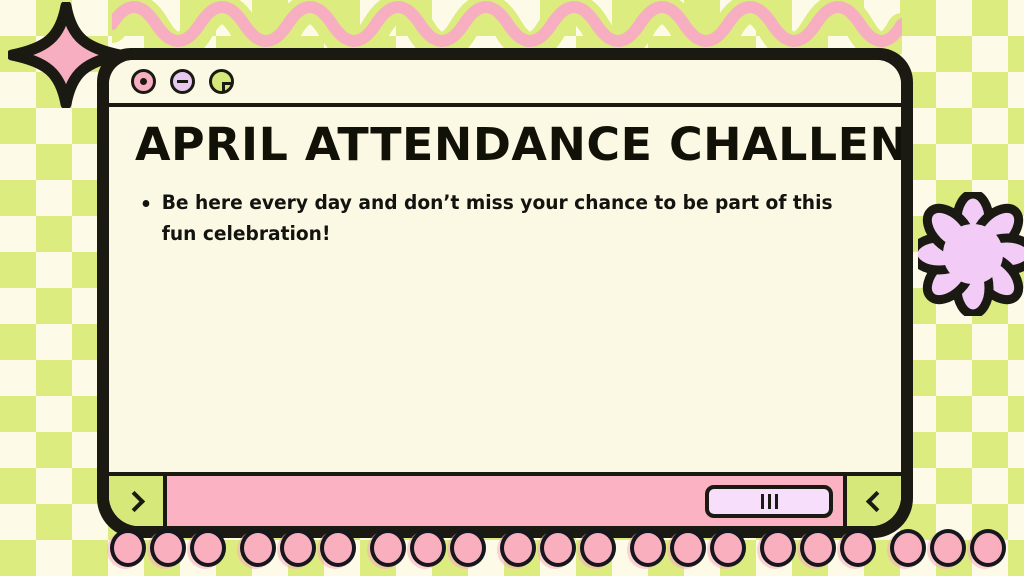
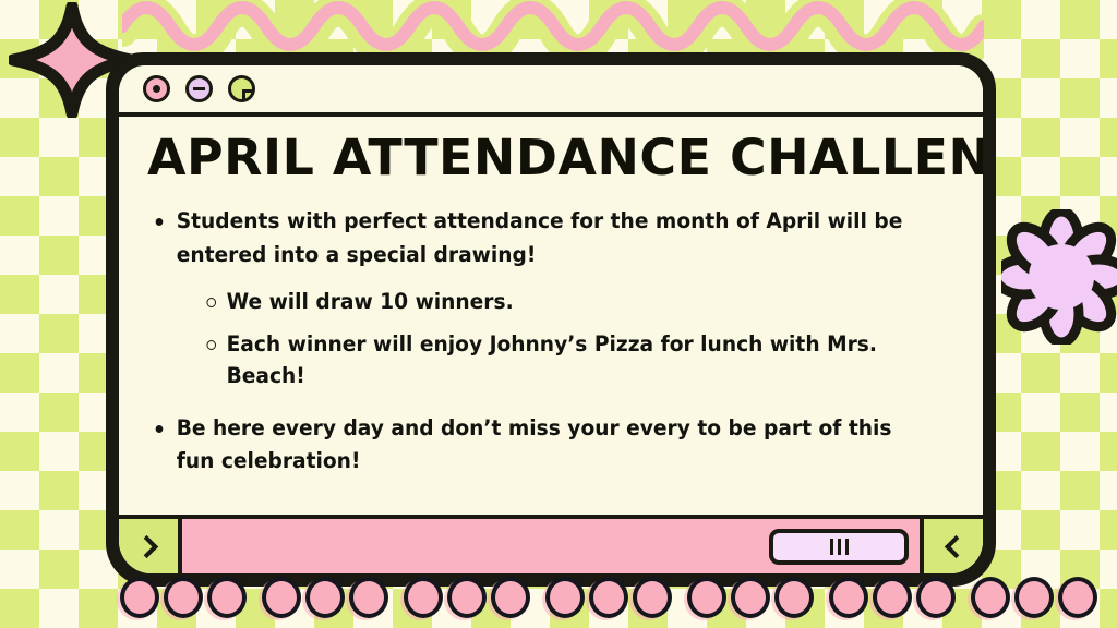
  APRIL ATTENDANCE CHALLEN
+ Students with perfect attendance for the month of April will be entered into a special drawing!
+ We will draw 10 winners.
+ Each winner will enjoy Johnny’s Pizza for lunch with Mrs. Beach!
- Be here every day and don’t miss your chance to be part of this fun celebration!
+ Be here every day and don’t miss your every to be part of this fun celebration!
